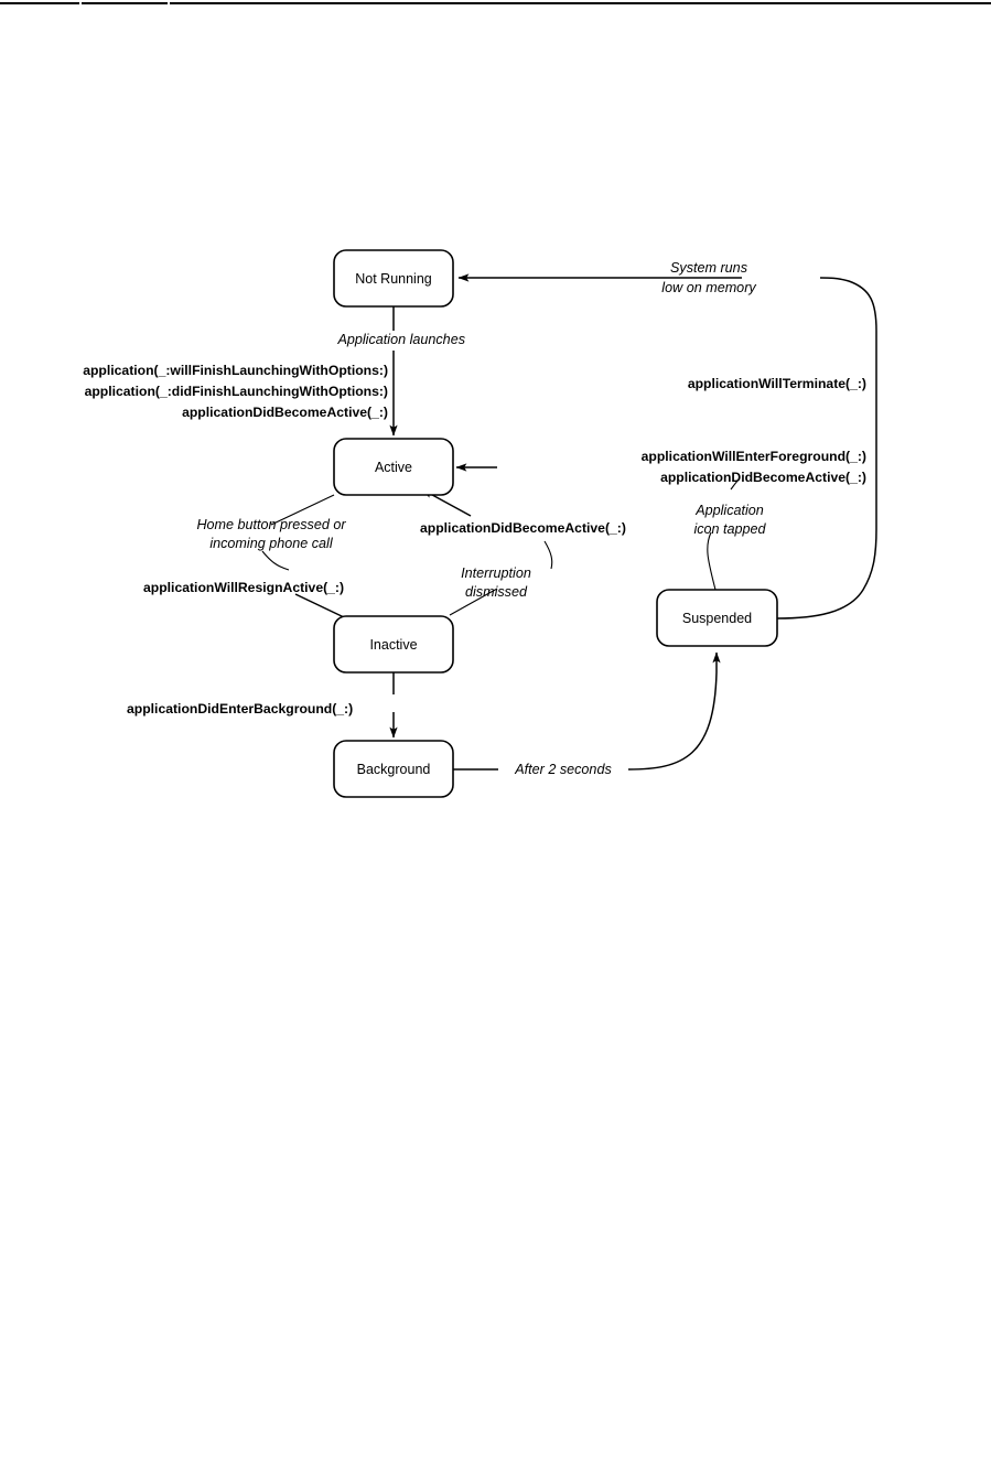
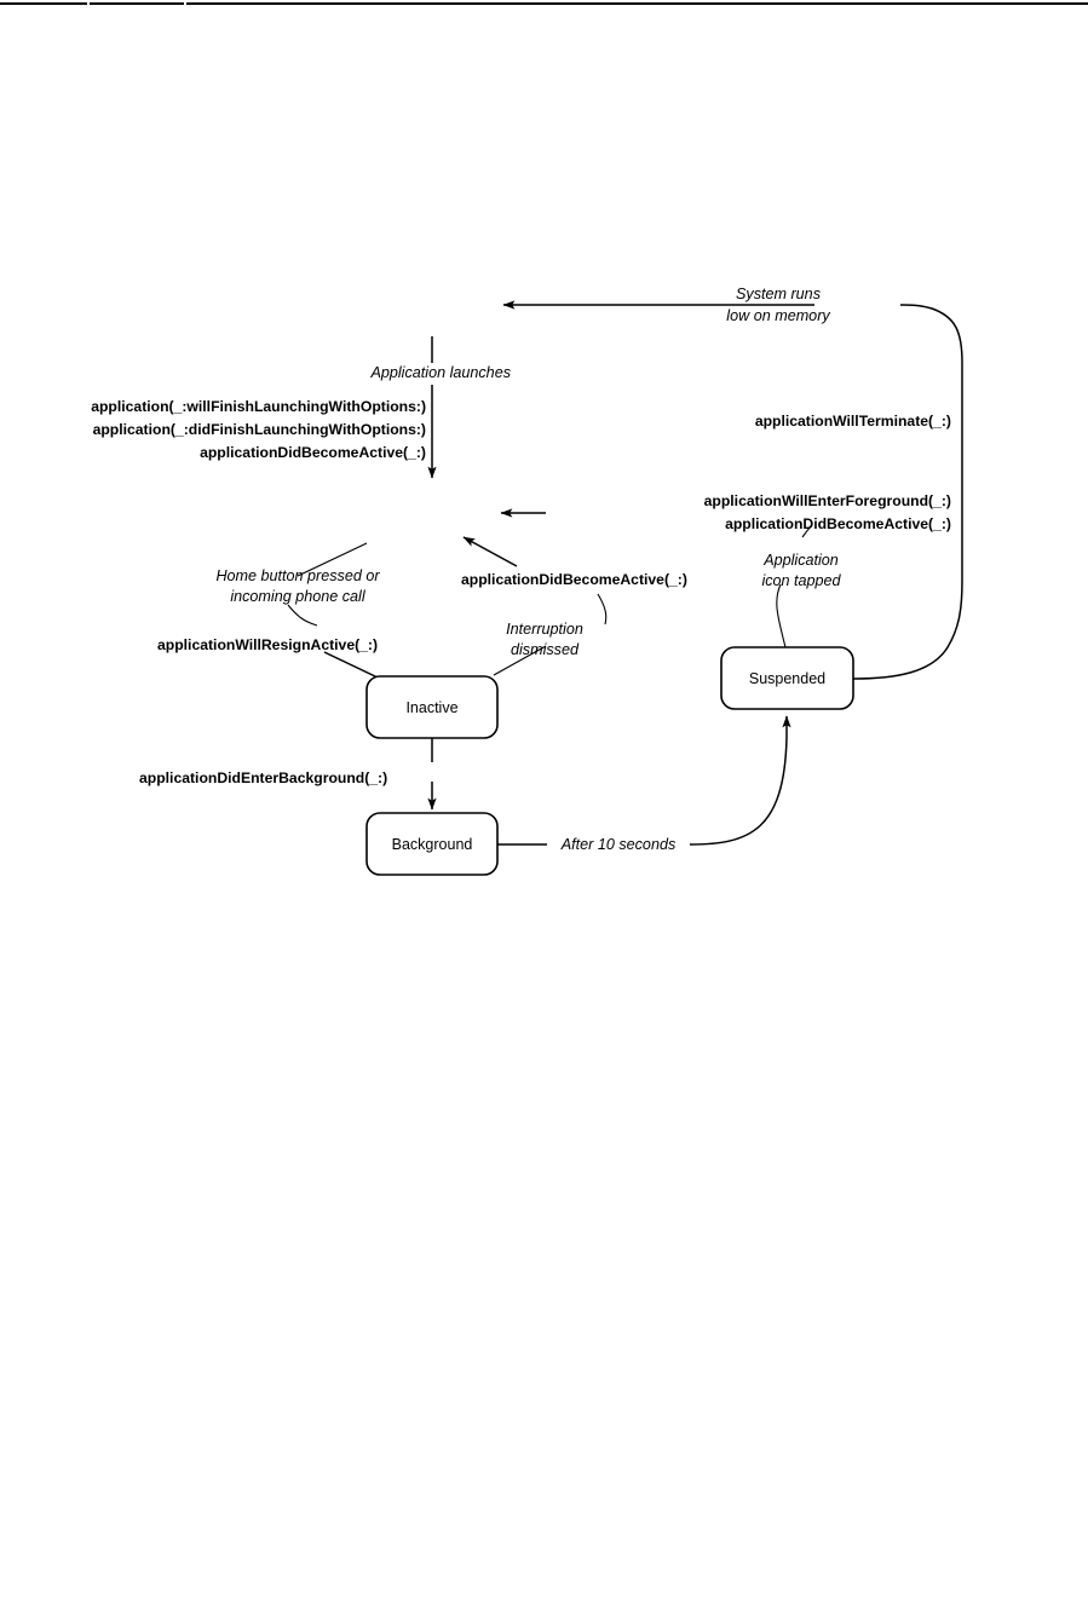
- Not Running
- Active
  Inactive
  Background
  Suspended
  Application launches
  application(_:willFinishLaunchingWithOptions:)
  application(_:didFinishLaunchingWithOptions:)
  applicationDidBecomeActive(_:)
  applicationWillEnterForeground(_:)
  applicationDidBecomeActive(_:)
  Application
  icon tapped
  Home button pressed or
  incoming phone call
  applicationWillResignActive(_:)
  applicationDidBecomeActive(_:)
  Interruption
  dismissed
  applicationDidEnterBackground(_:)
- After 2 seconds
+ After 10 seconds
  System runs
  low on memory
  applicationWillTerminate(_:)
